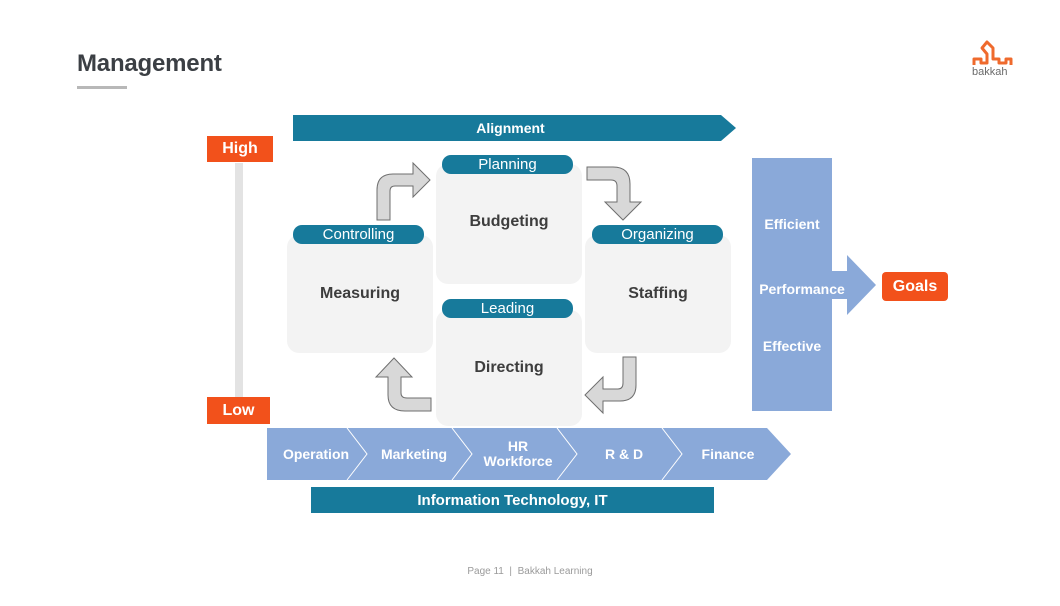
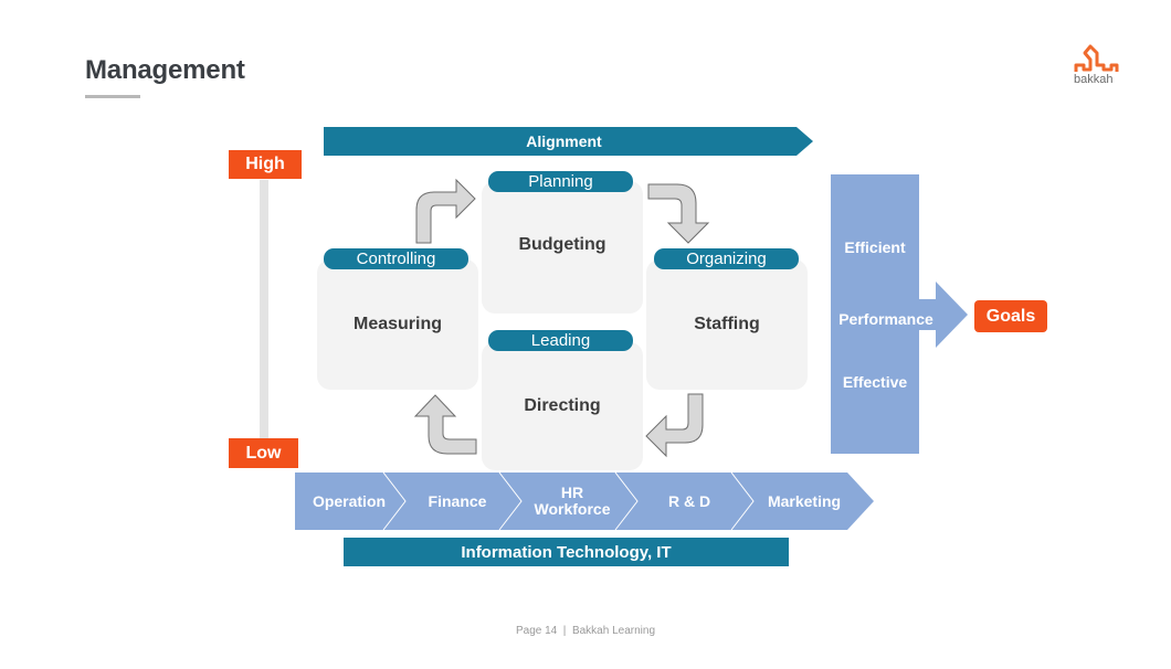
  Management
  bakkah
  Alignment
  High
  Low
  Budgeting
  Measuring
  Staffing
  Directing
  Planning
  Controlling
  Organizing
  Leading
  Efficient
  Performance
  Effective
  Goals
  Operation
- Marketing
+ Finance
  HR
  Workforce
  R & D
- Finance
+ Marketing
  Information Technology, IT
- Page 11 | Bakkah Learning
+ Page 14 | Bakkah Learning
